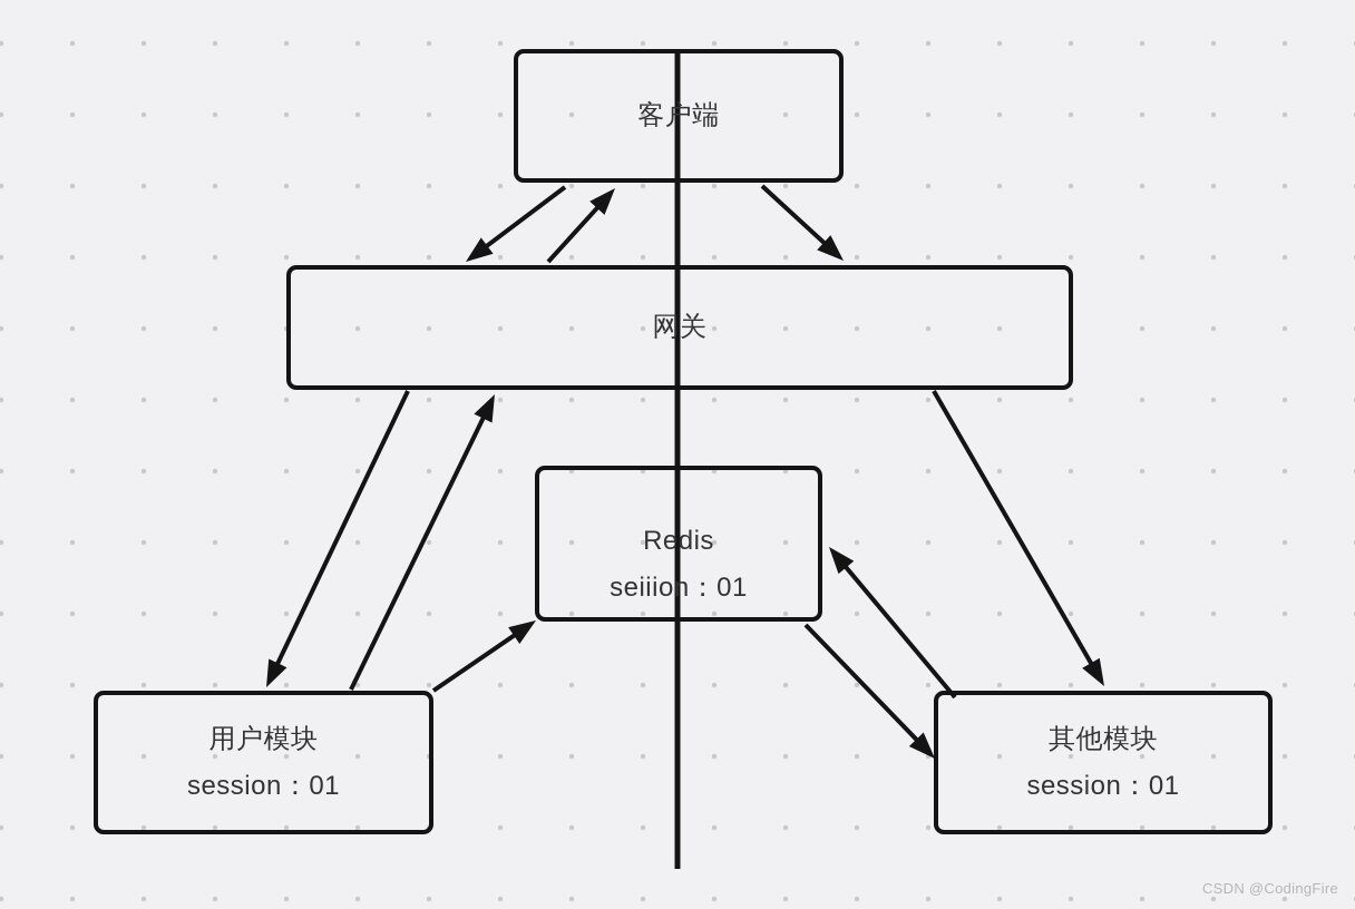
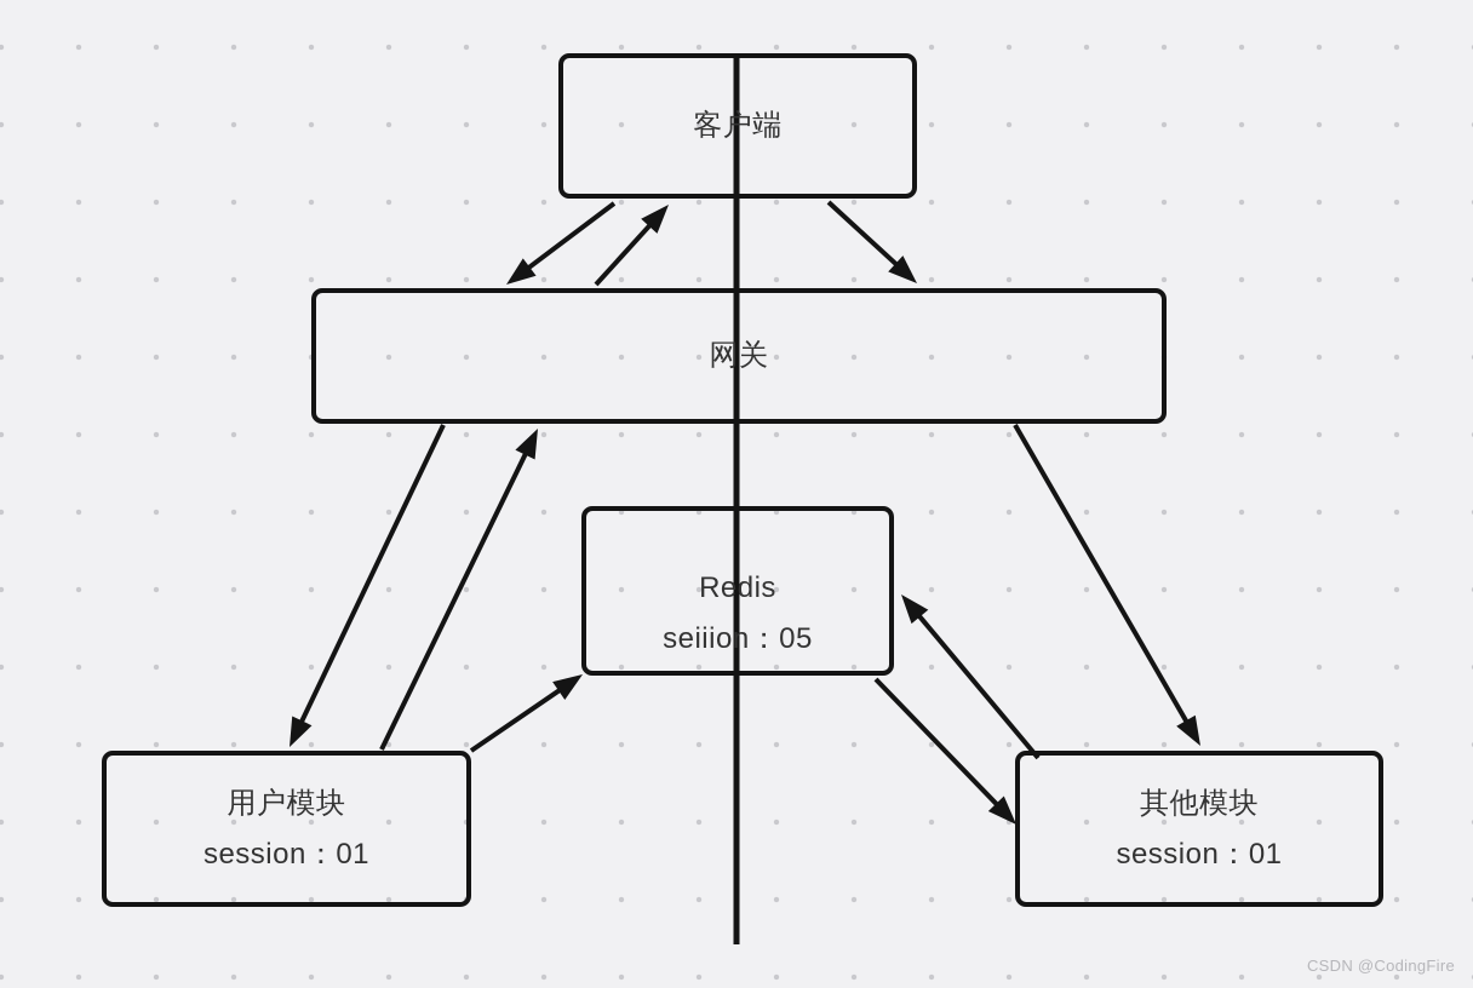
  客户端
  网关
  Redis
- seiiion：01
+ seiiion：05
  用户模块
  session：01
  其他模块
  session：01
  CSDN @CodingFire
